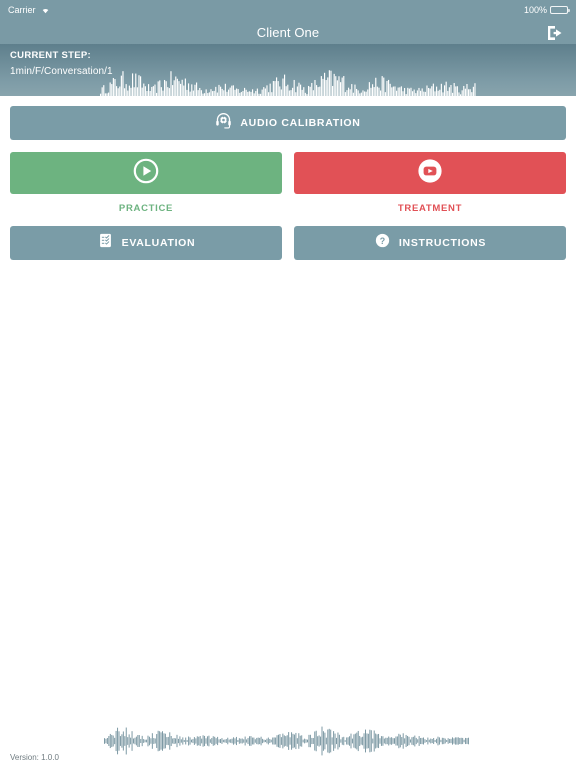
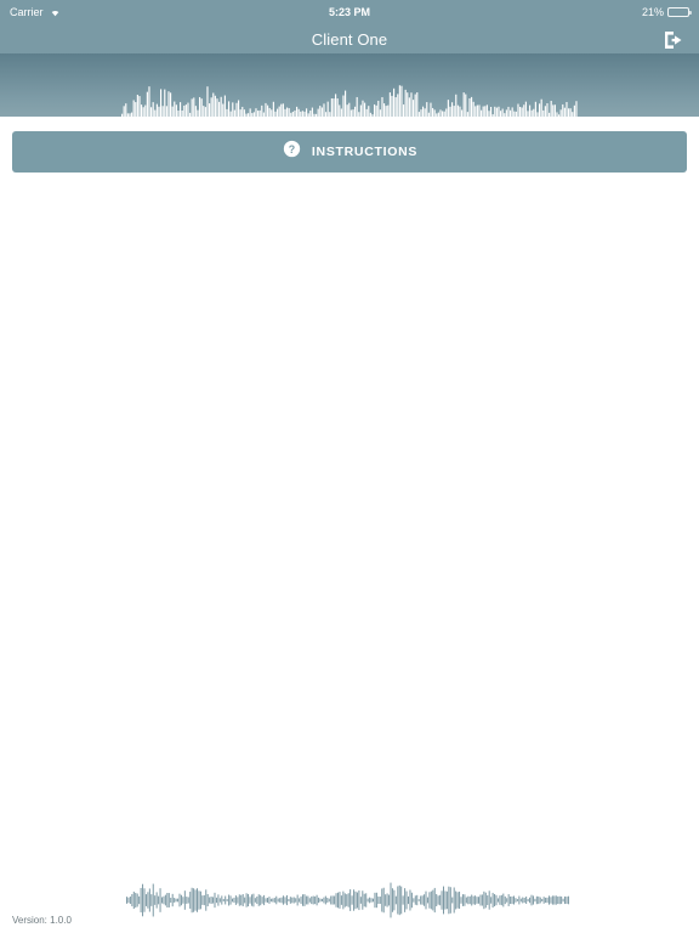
  Carrier
+ 5:23 PM
- 100%
+ 21%
  Client One
- CURRENT STEP:
- 1min/F/Conversation/1
- AUDIO CALIBRATION
- PRACTICE
- TREATMENT
- EVALUATION
  ?
  INSTRUCTIONS
  Version: 1.0.0
